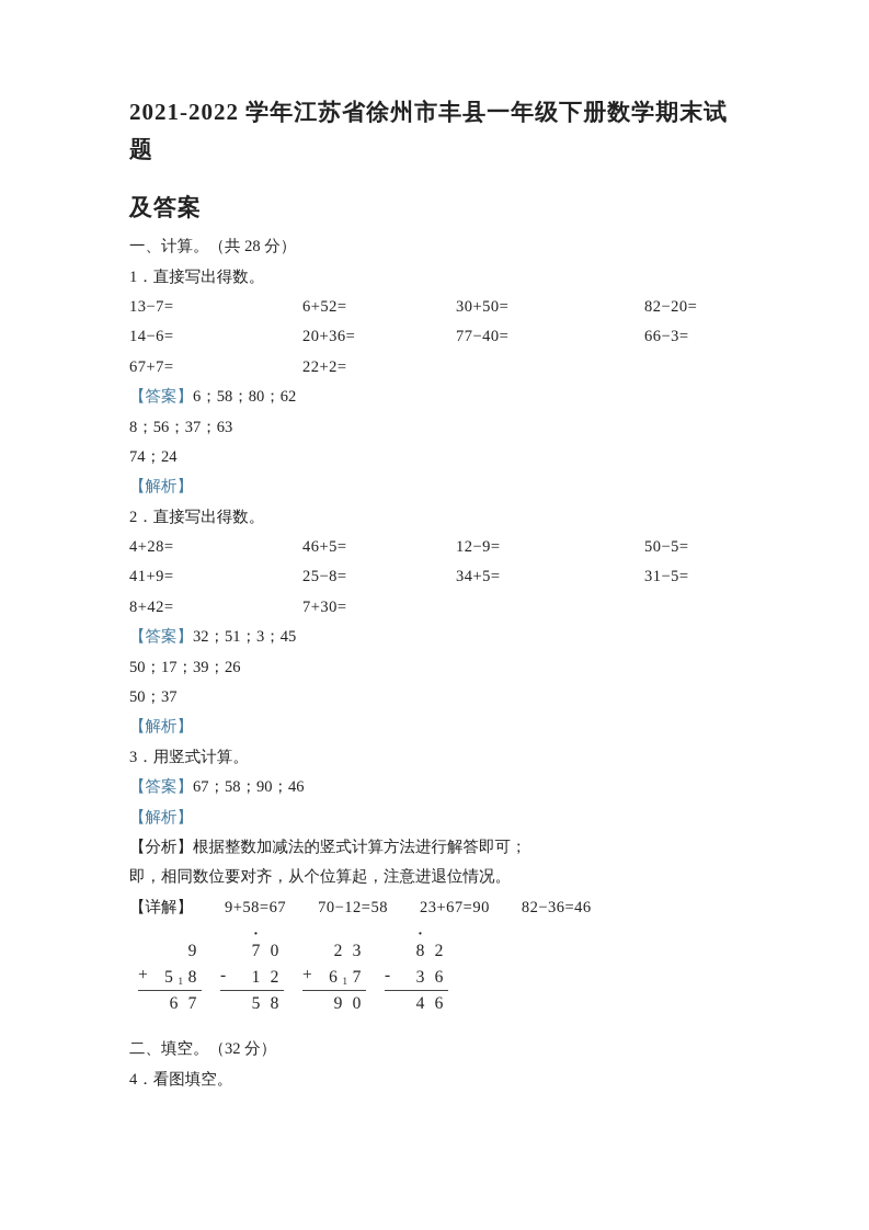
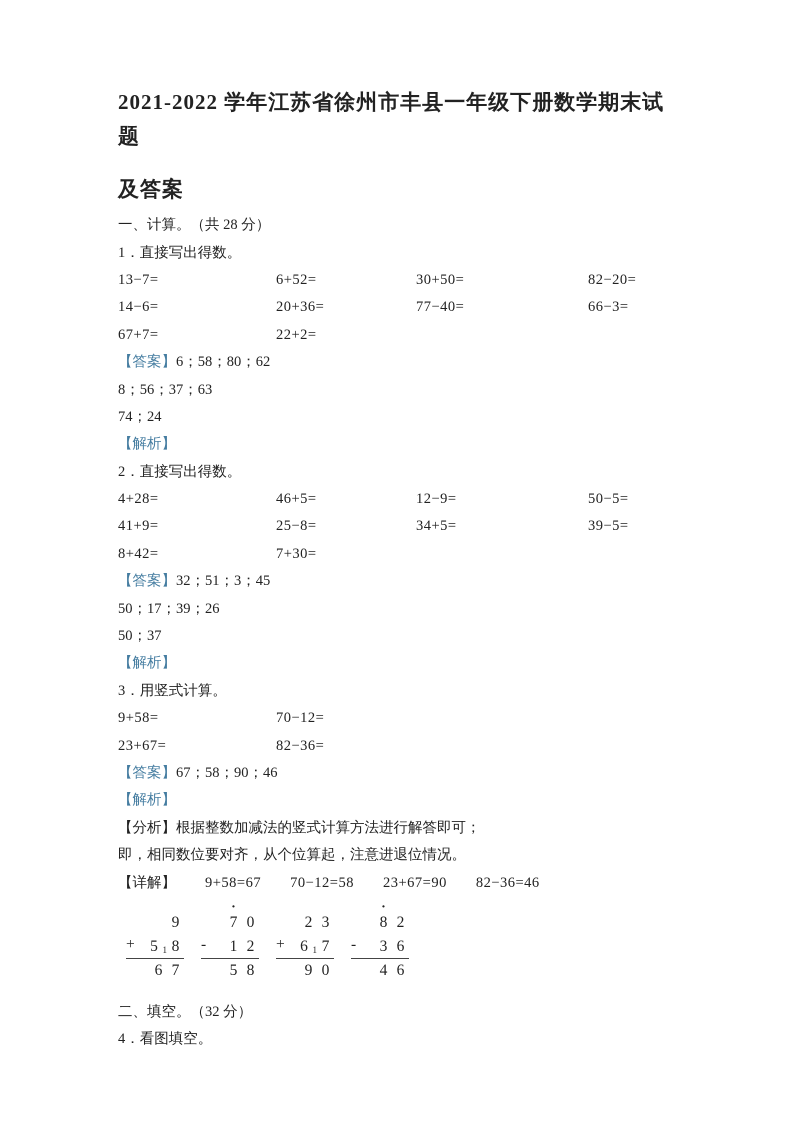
  2021-2022 学年江苏省徐州市丰县一年级下册数学期末试题
  及答案
  一、计算。（共 28 分）
  1．直接写出得数。
  13−7=
  6+52=
  30+50=
  82−20=
  14−6=
  20+36=
  77−40=
  66−3=
  67+7=
  22+2=
  【答案】
  6；58；80；62
  8；56；37；63
  74；24
  【解析】
  2．直接写出得数。
  4+28=
  46+5=
  12−9=
  50−5=
  41+9=
  25−8=
  34+5=
- 31−5=
+ 39−5=
  8+42=
  7+30=
  【答案】
  32；51；3；45
  50；17；39；26
  50；37
  【解析】
  3．用竖式计算。
+ 9+58=
+ 70−12=
+ 23+67=
+ 82−36=
  【答案】
  67；58；90；46
  【解析】
  【分析】根据整数加减法的竖式计算方法进行解答即可；
  即，相同数位要对齐，从个位算起，注意进退位情况。
  【详解】
  9+58=67
  70−12=58
  23+67=90
  82−36=46
  9
  +
  5
  1
  8
  6
  7
  ·
  7
  0
  -
  1
  2
  5
  8
  2
  3
  +
  6
  1
  7
  9
  0
  ·
  8
  2
  -
  3
  6
  4
  6
  二、填空。（32 分）
  4．看图填空。
